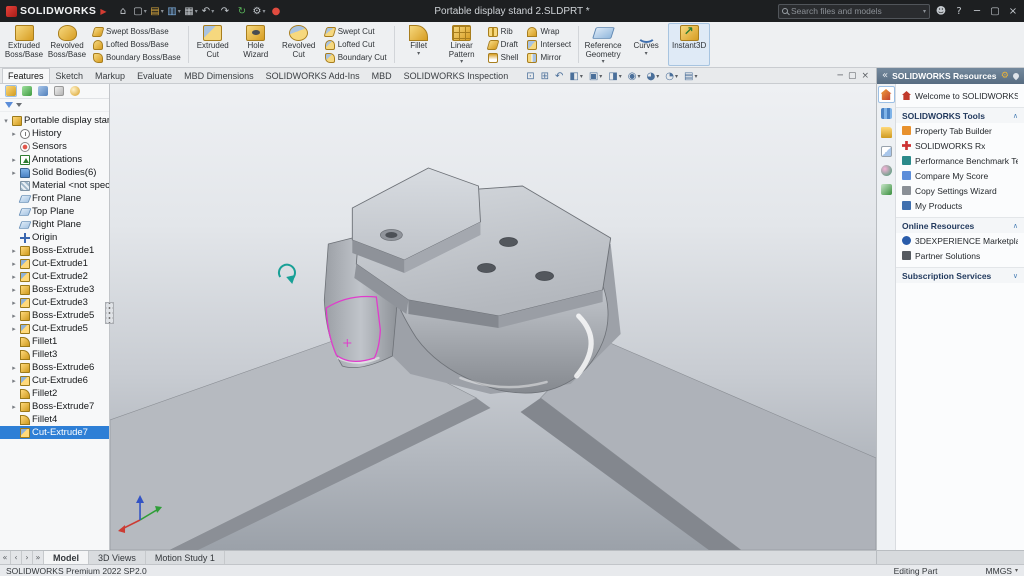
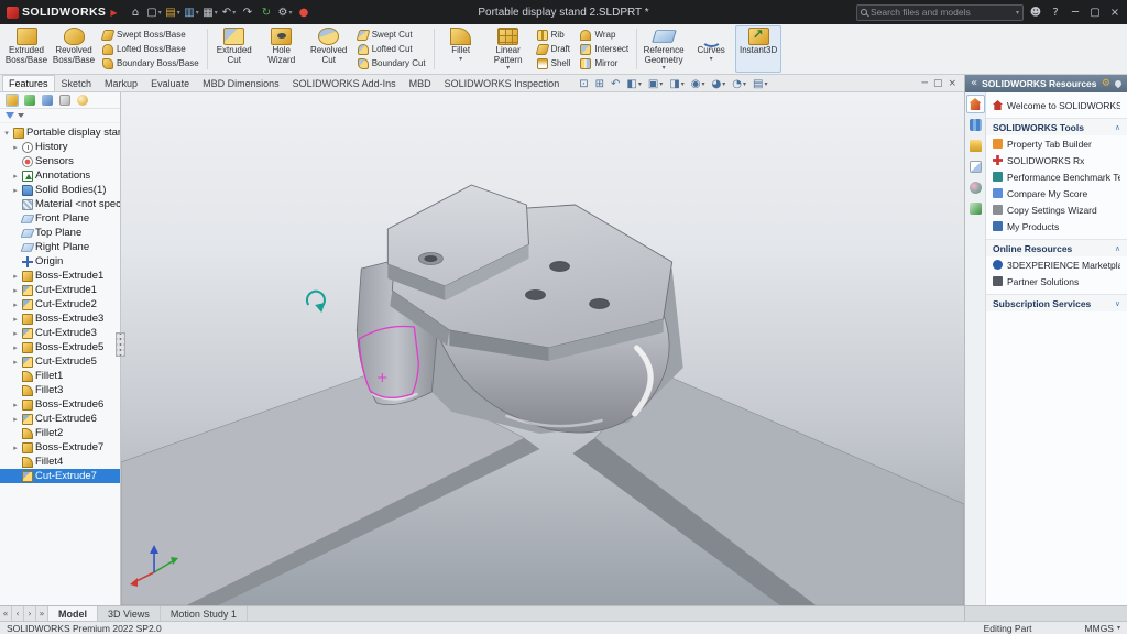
  SOLIDWORKS
  ▶
  ⌂
  ▢
  ▤
  ▥
  ▦
  ↶
  ↷
  ↻
  ⚙
  ●
  Portable display stand 2.SLDPRT *
  Search files and models
  ☻
  ?
  ─
  ▢
  ×
  Extruded Boss/Base
  Revolved Boss/Base
  Swept Boss/Base
  Lofted Boss/Base
  Boundary Boss/Base
  Extruded Cut
  Hole Wizard
  Revolved Cut
  Swept Cut
  Lofted Cut
  Boundary Cut
  Fillet
  Linear Pattern
  Rib
  Draft
  Shell
  Wrap
  Intersect
  Mirror
  Reference Geometry
  Curves
  Instant3D
  Features
  Sketch
  Markup
  Evaluate
  MBD Dimensions
  SOLIDWORKS Add-Ins
  MBD
  SOLIDWORKS Inspection
  ⊡
  ⊞
  ↶
  ◧
  ▣
  ◨
  ◉
  ◕
  ◔
  ▤
  ─
  ▢
  ×
  ▾
  ▸
  History
  Sensors
  ▸
  Annotations
  ▸
- Solid Bodies(6)
+ Solid Bodies(1)
  Material <not spec
  Front Plane
  Top Plane
  Right Plane
  Origin
  ▸
  Boss-Extrude1
  ▸
  Cut-Extrude1
  ▸
  Cut-Extrude2
  ▸
  Boss-Extrude3
  ▸
  Cut-Extrude3
  ▸
  Boss-Extrude5
  ▸
  Cut-Extrude5
  Fillet1
  Fillet3
  ▸
  Boss-Extrude6
  ▸
  Cut-Extrude6
  Fillet2
  ▸
  Boss-Extrude7
  Fillet4
  Cut-Extrude7
  «
  ‹
  ›
  »
  Model
  3D Views
  Motion Study 1
  «
  SOLIDWORKS Resources
  ⚙
  Welcome to SOLIDWORKS
  SOLIDWORKS Tools
  ∧
  Property Tab Builder
  SOLIDWORKS Rx
  Performance Benchmark Te
  Compare My Score
  Copy Settings Wizard
  My Products
  Online Resources
  ∧
  3DEXPERIENCE Marketpla
  Partner Solutions
  Subscription Services
  ∨
  SOLIDWORKS Premium 2022 SP2.0
  Editing Part
  MMGS
